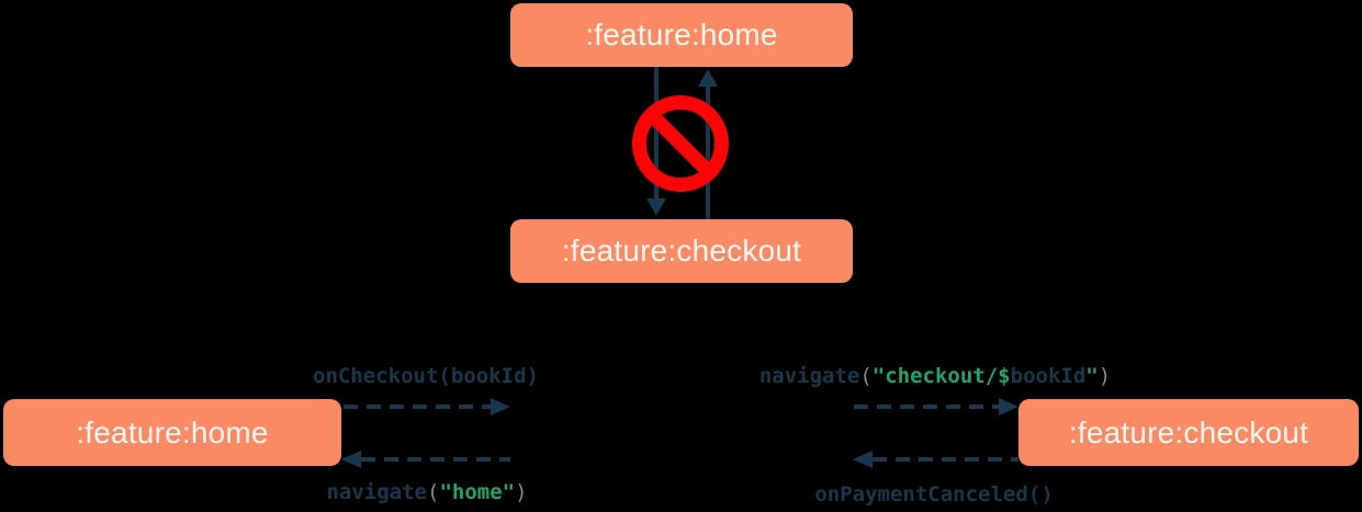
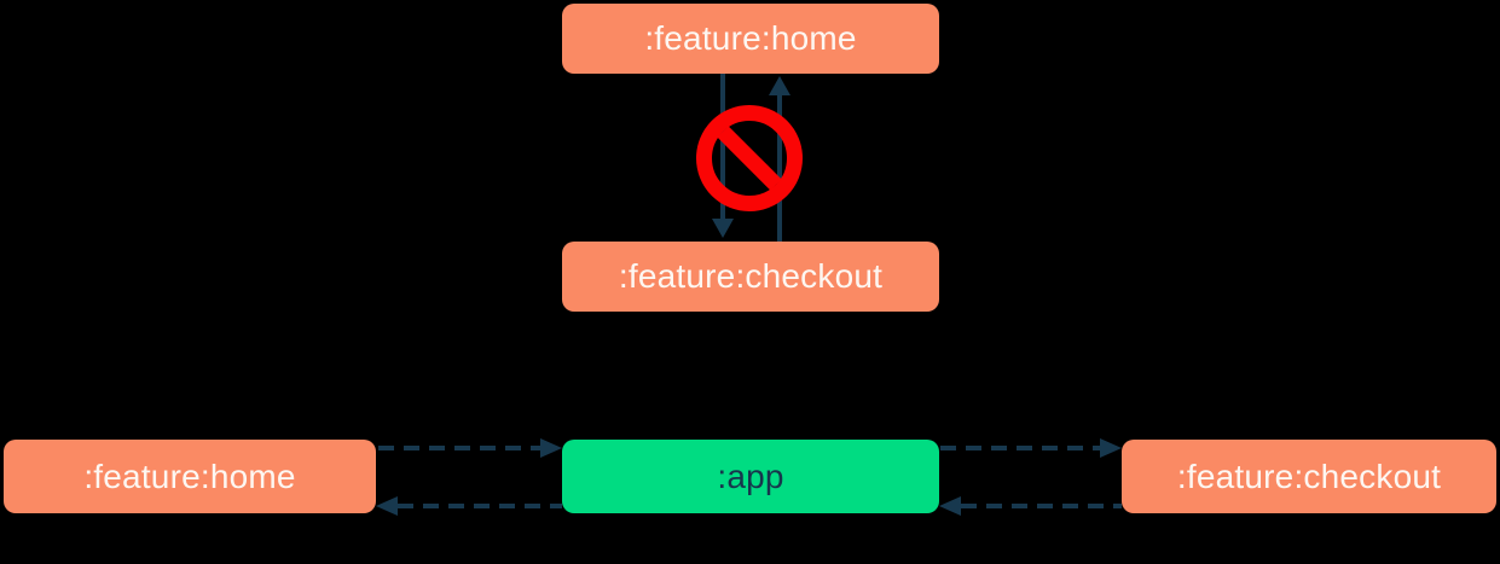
  :feature:home
  :feature:checkout
  :feature:home
+ :app
  :feature:checkout
- onCheckout(bookId)
- navigate("checkout/$bookId")
- navigate("home")
- onPaymentCanceled()
